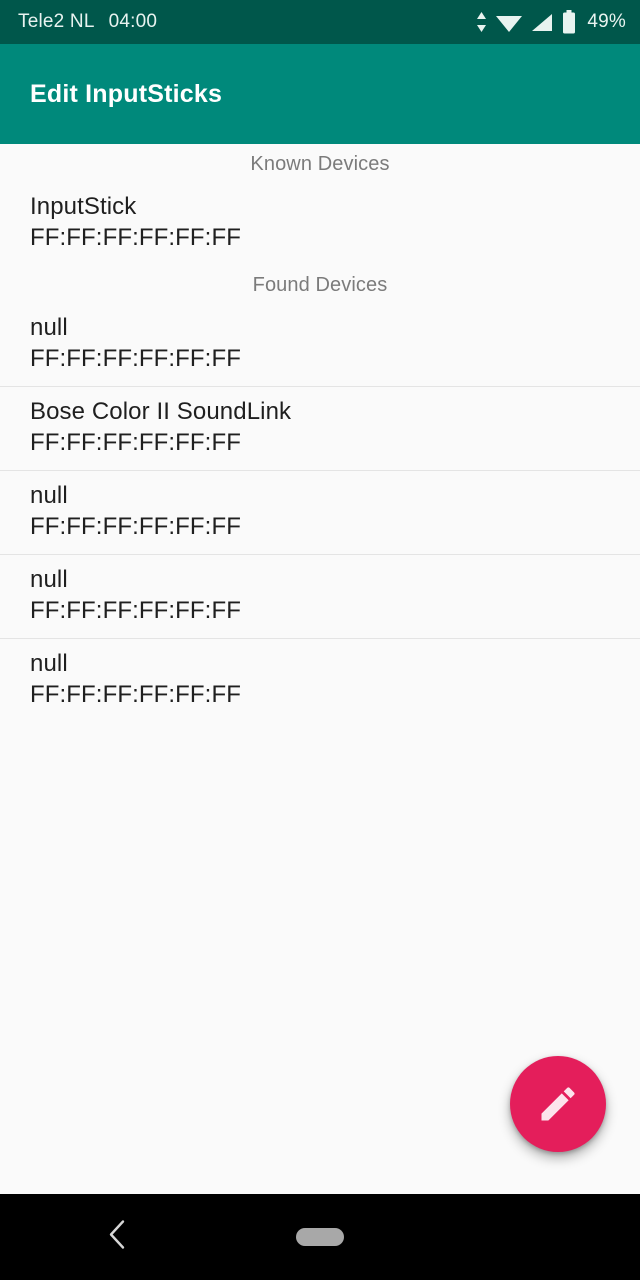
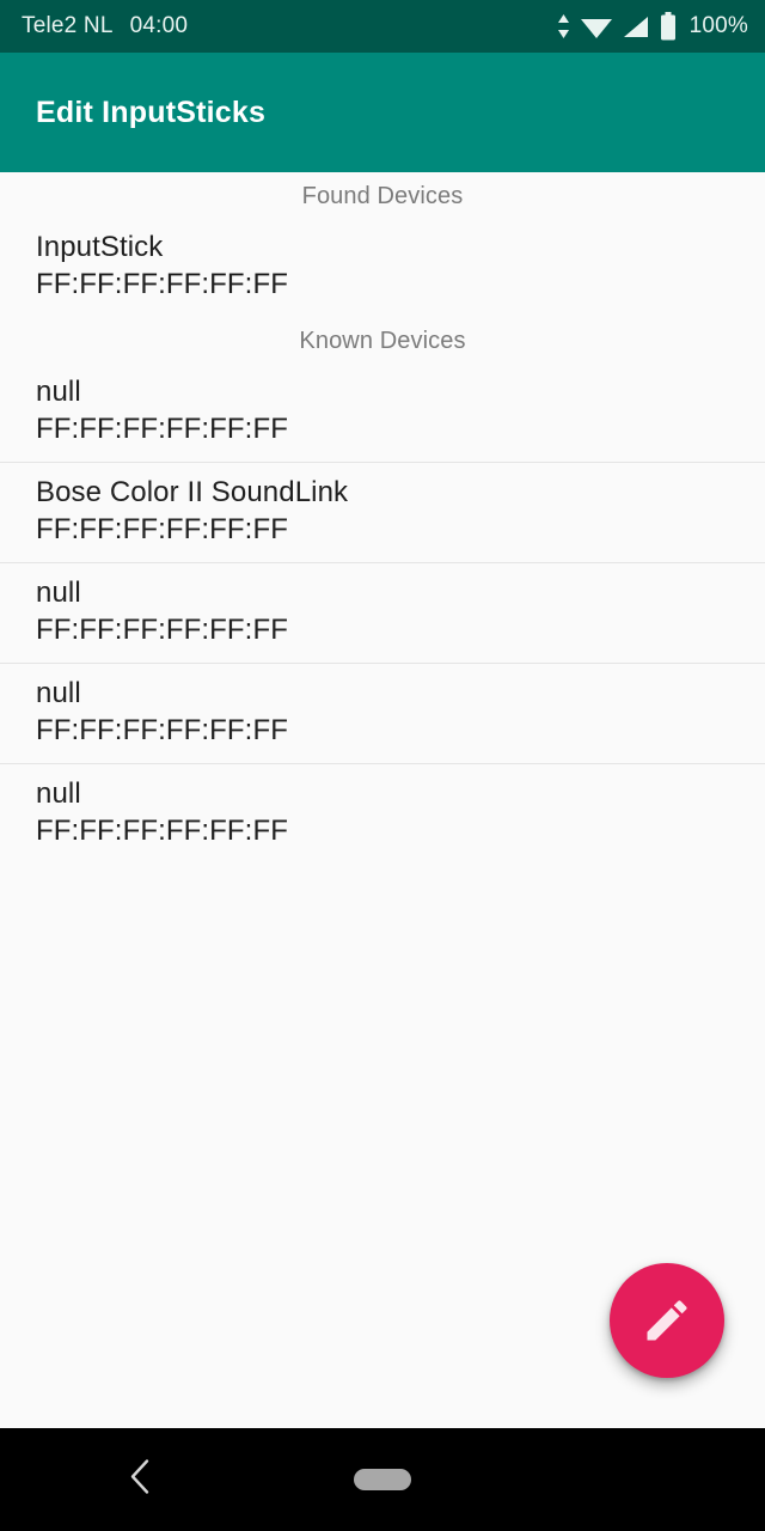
  Tele2 NL
  04:00
- 49%
+ 100%
  Edit InputSticks
- Known Devices
+ Found Devices
  InputStick
  FF:FF:FF:FF:FF:FF
- Found Devices
+ Known Devices
  null
  FF:FF:FF:FF:FF:FF
  Bose Color II SoundLink
  FF:FF:FF:FF:FF:FF
  null
  FF:FF:FF:FF:FF:FF
  null
  FF:FF:FF:FF:FF:FF
  null
  FF:FF:FF:FF:FF:FF
